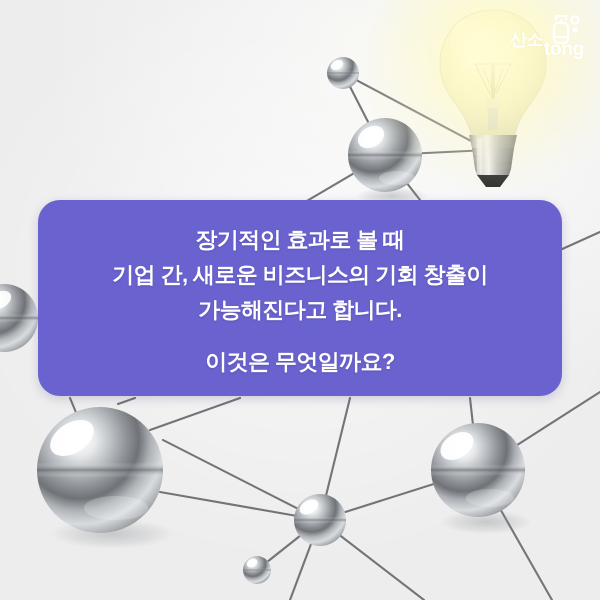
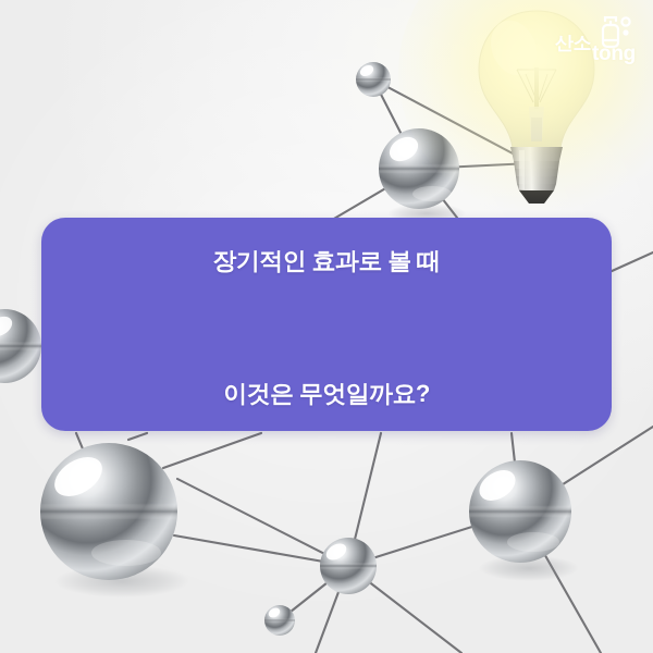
  산소
  tong
  장기적인 효과로 볼 때
- 기업 간, 새로운 비즈니스의 기회 창출이
- 가능해진다고 합니다.
  이것은 무엇일까요?
